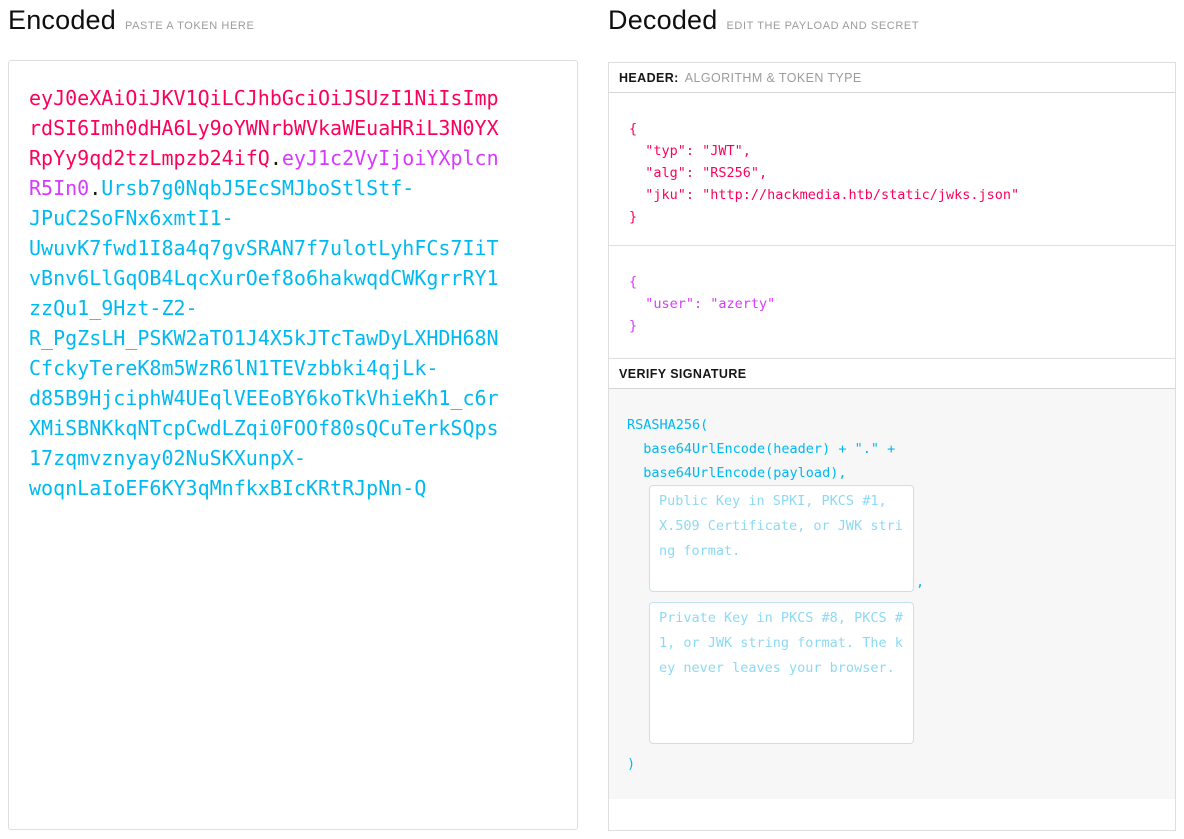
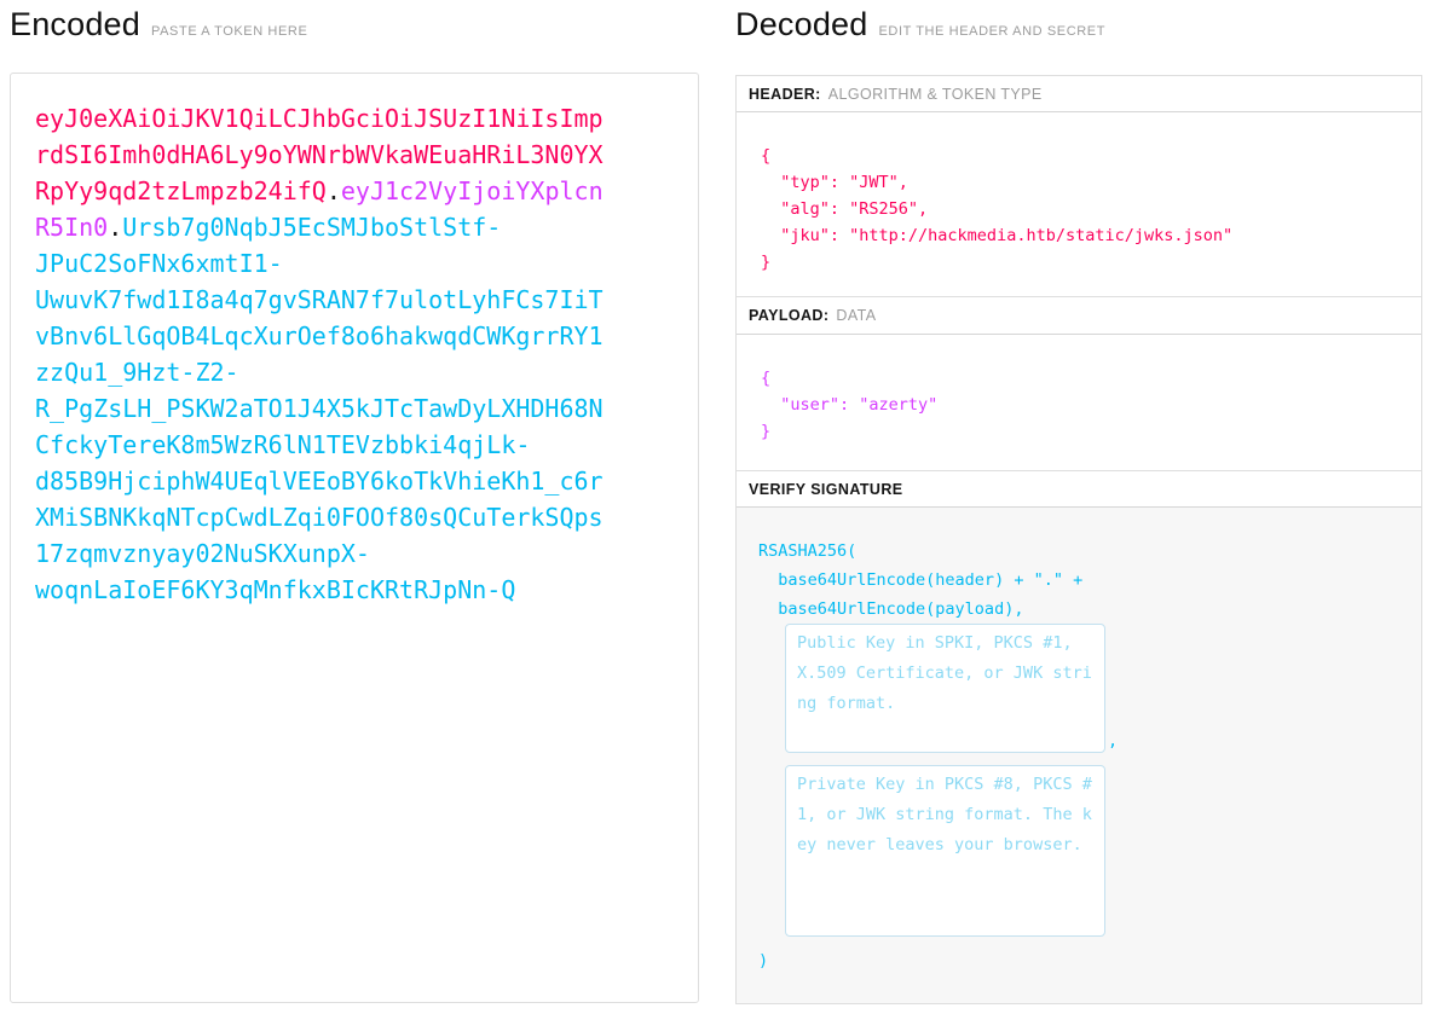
  Encoded
  PASTE A TOKEN HERE
  Decoded
- EDIT THE PAYLOAD AND SECRET
+ EDIT THE HEADER AND SECRET
  eyJ0eXAiOiJKV1QiLCJhbGciOiJSUzI1NiIsImprdSI6Imh0dHA6Ly9oYWNrbWVkaWEuaHRiL3N0YXRpYy9qd2tzLmpzb24ifQ.eyJ1c2VyIjoiYXplcnR5In0.Ursb7g0NqbJ5EcSMJboStlStf-JPuC2SoFNx6xmtI1-UwuvK7fwd1I8a4q7gvSRAN7f7ulotLyhFCs7IiTvBnv6LlGqOB4LqcXurOef8o6hakwqdCWKgrrRY1zzQu1_9Hzt-Z2-R_PgZsLH_PSKW2aTO1J4X5kJTcTawDyLXHDH68NCfckyTereK8m5WzR6lN1TEVzbbki4qjLk-d85B9HjciphW4UEqlVEEoBY6koTkVhieKh1_c6rXMiSBNKkqNTcpCwdLZqi0FOOf80sQCuTerkSQps17zqmvznyay02NuSKXunpX-woqnLaIoEF6KY3qMnfkxBIcKRtRJpNn-Q
  HEADER:
  ALGORITHM & TOKEN TYPE
  {
  "typ": "JWT",
  "alg": "RS256",
  "jku": "http://hackmedia.htb/static/jwks.json"
  }
+ PAYLOAD:
+ DATA
  {
  "user": "azerty"
  }
  VERIFY SIGNATURE
  RSASHA256(
  base64UrlEncode(header) + "." +
  base64UrlEncode(payload),
  ,
  )
